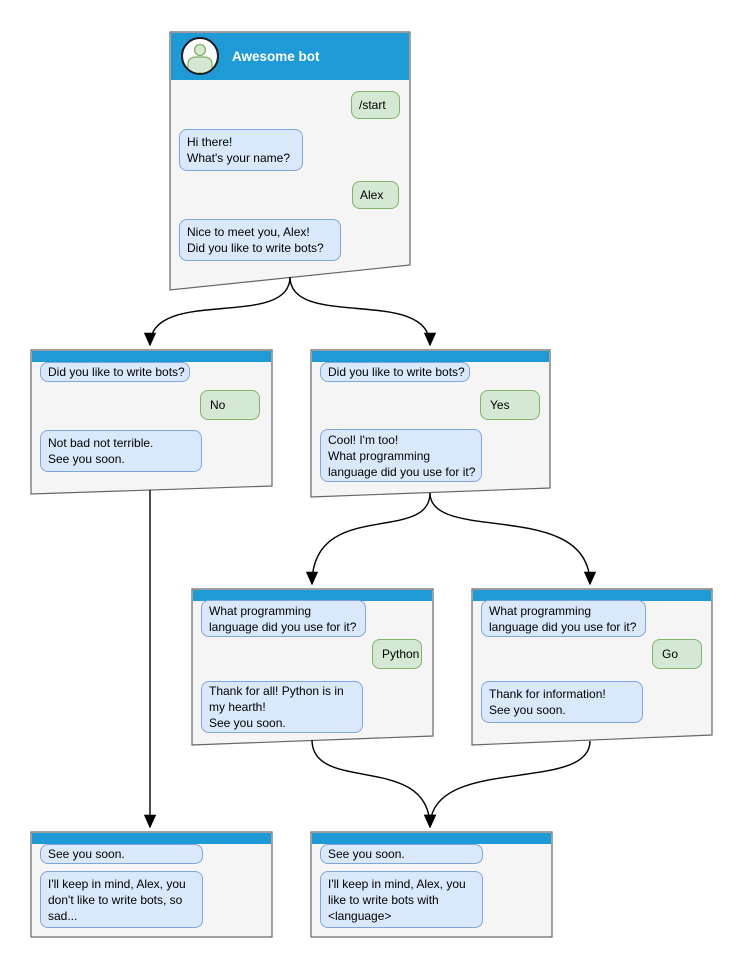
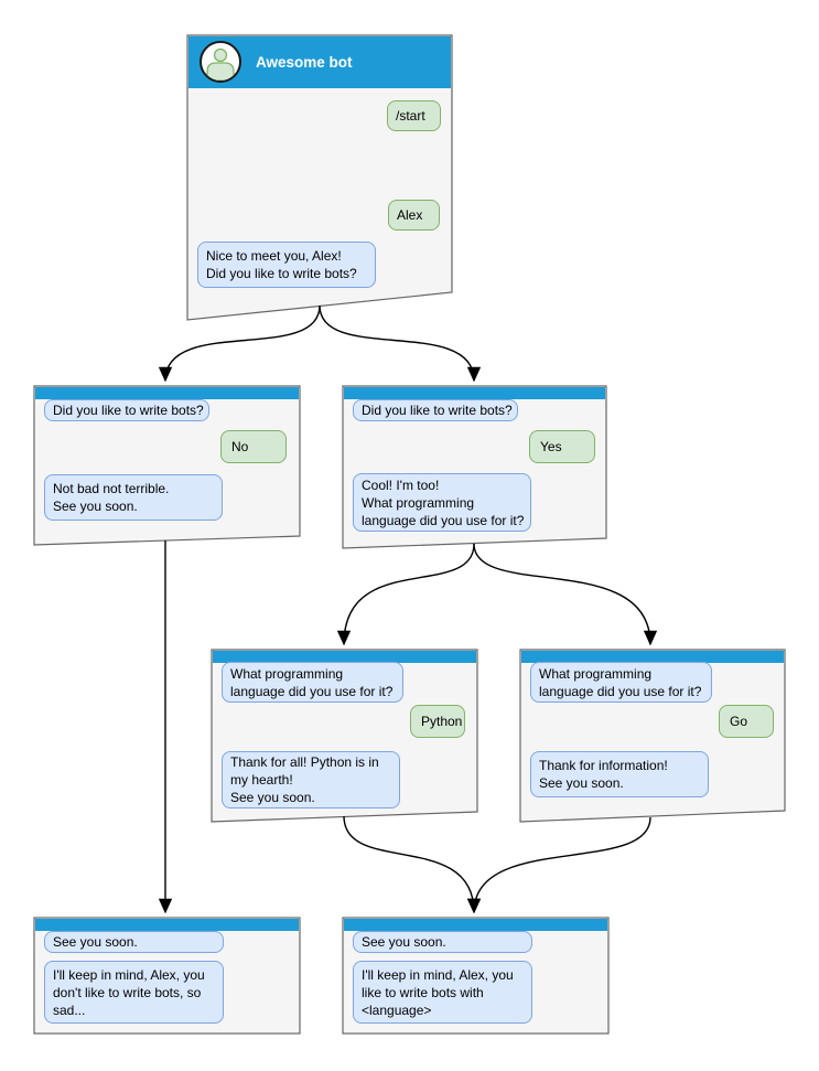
  Awesome bot
  /start
- Hi there!
- What's your name?
  Alex
  Nice to meet you, Alex!
  Did you like to write bots?
  Did you like to write bots?
  No
  Not bad not terrible.
  See you soon.
  Did you like to write bots?
  Yes
  Cool! I'm too!
  What programming
  language did you use for it?
  What programming
  language did you use for it?
  Python
  Thank for all! Python is in
  my hearth!
  See you soon.
  What programming
  language did you use for it?
  Go
  Thank for information!
  See you soon.
  See you soon.
  I'll keep in mind, Alex, you
  don't like to write bots, so
  sad...
  See you soon.
  I'll keep in mind, Alex, you
  like to write bots with
  <language>
